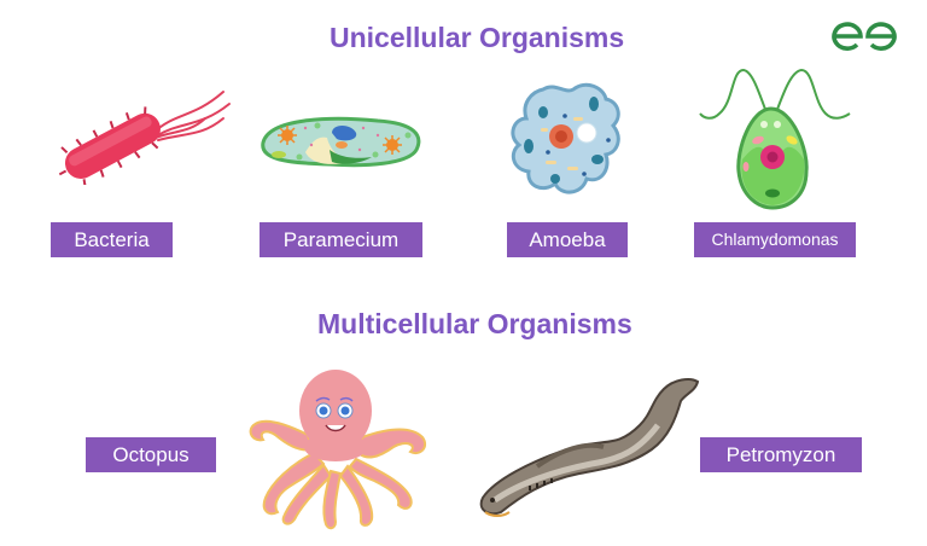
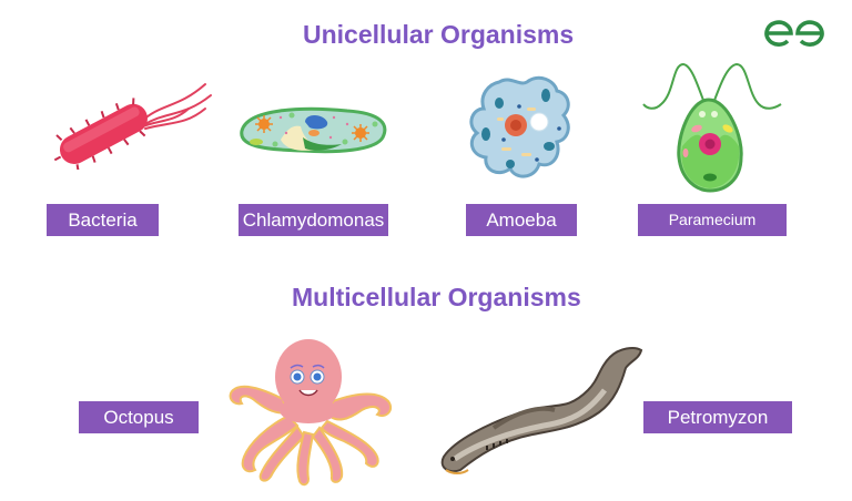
  Unicellular Organisms
  Multicellular Organisms
  Bacteria
- Paramecium
+ Chlamydomonas
  Amoeba
- Chlamydomonas
+ Paramecium
  Octopus
  Petromyzon
